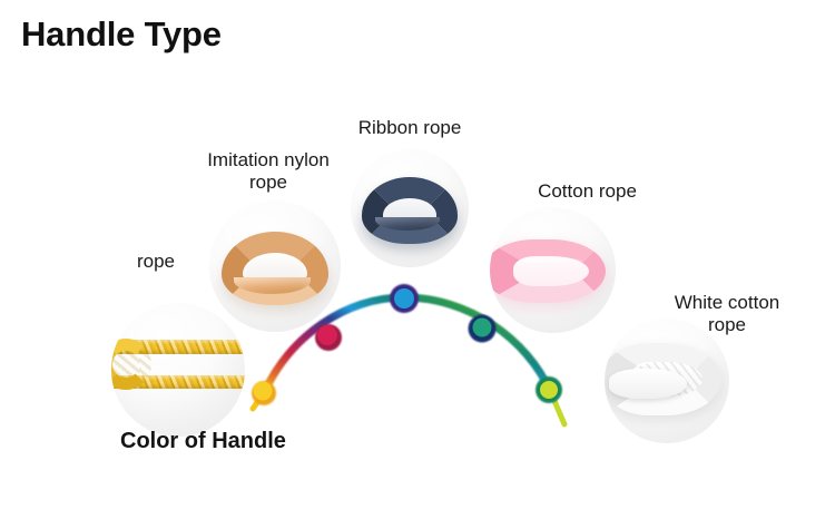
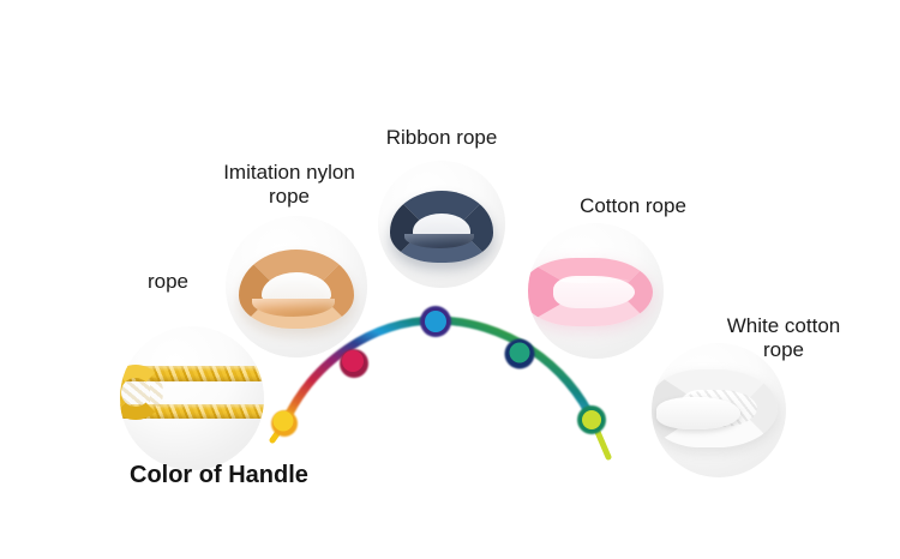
- Handle Type
  rope
  Imitation nylon
  rope
  Ribbon rope
  Cotton rope
  White cotton
  rope
  Color of Handle
